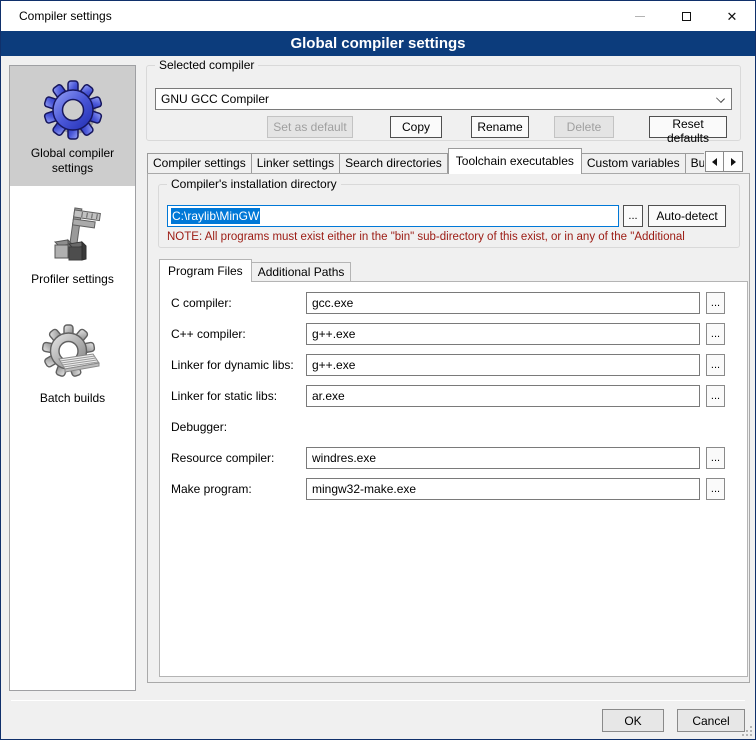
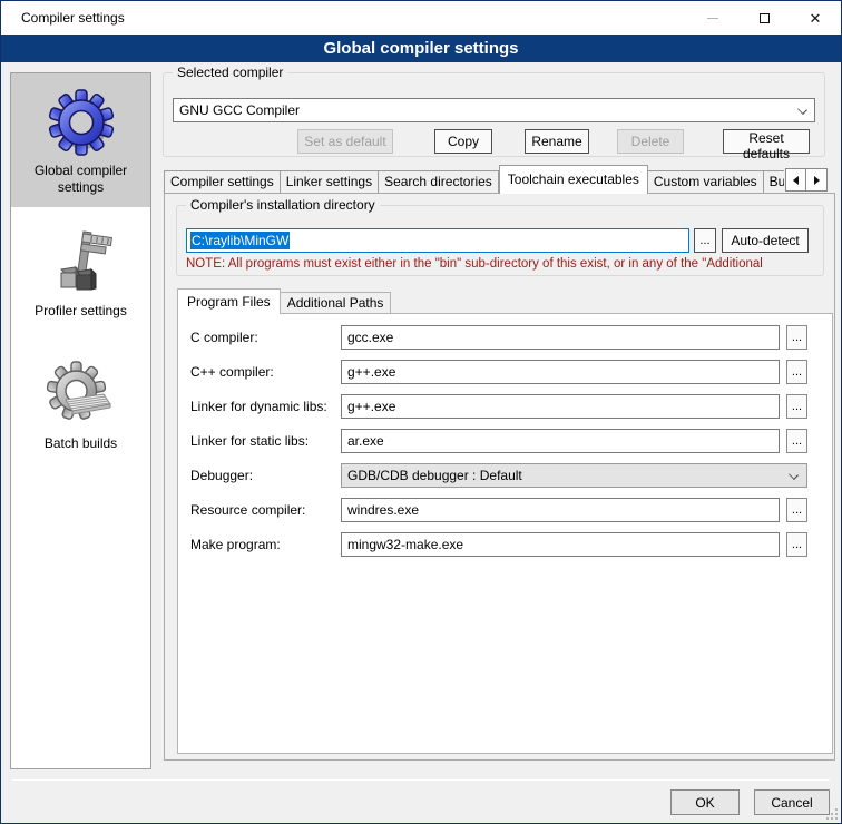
  Compiler settings
  ✕
  Global compiler settings
  Global compiler settings
  Profiler settings
  Batch builds
  Selected compiler
  GNU GCC Compiler
  Set as default
  Copy
  Rename
  Delete
  Reset defaults
  Compiler settings
  Linker settings
  Search directories
  Toolchain executables
  Custom variables
  Compiler's installation directory
  C:\raylib\MinGW
  ...
  Auto-detect
  NOTE: All programs must exist either in the "bin" sub-directory of this exist, or in any of the "Additional
  Program Files
  Additional Paths
  C compiler:
  gcc.exe
  ...
  C++ compiler:
  g++.exe
  ...
  Linker for dynamic libs:
  g++.exe
  ...
  Linker for static libs:
  ar.exe
  ...
  Debugger:
+ GDB/CDB debugger : Default
  Resource compiler:
  windres.exe
  ...
  Make program:
  mingw32-make.exe
  ...
  OK
  Cancel
